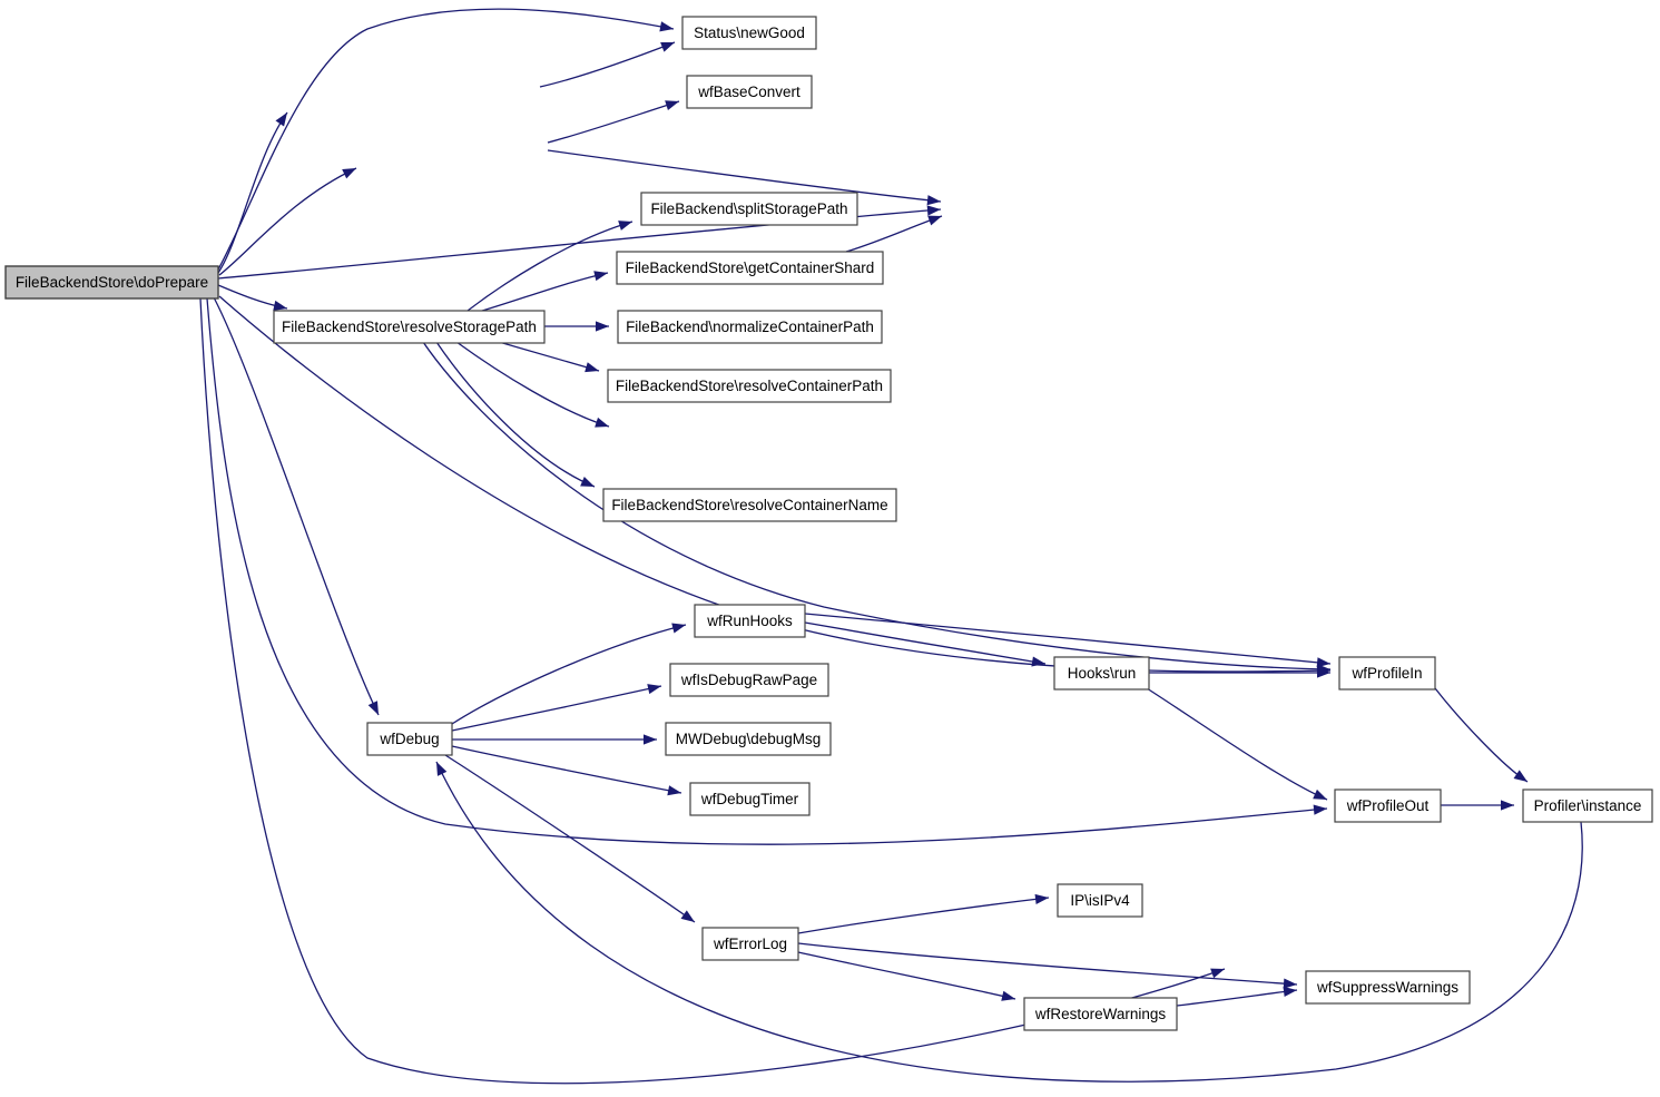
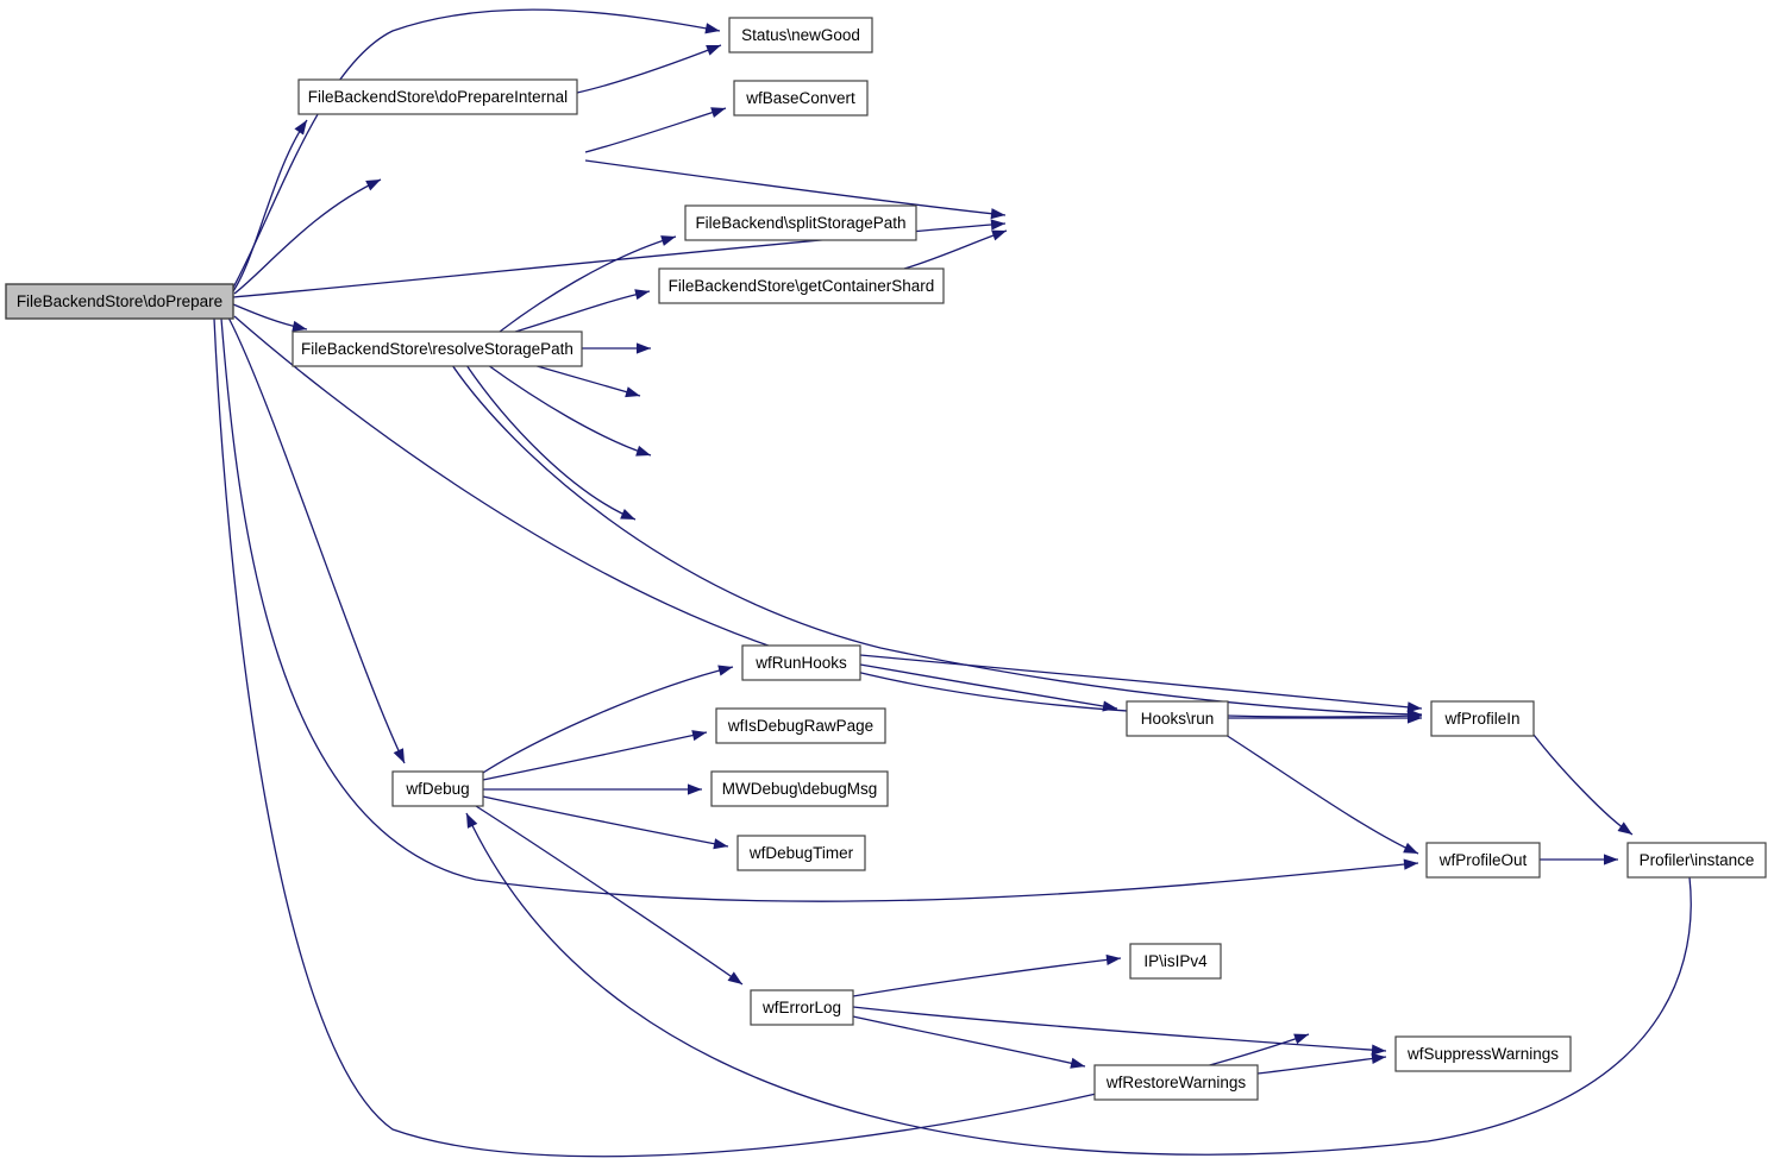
  FileBackendStore\doPrepare
  Status\newGood
+ FileBackendStore\doPrepareInternal
  wfBaseConvert
  FileBackend\splitStoragePath
  FileBackendStore\getContainerShard
  FileBackendStore\resolveStoragePath
- FileBackend\normalizeContainerPath
- FileBackendStore\resolveContainerPath
- FileBackendStore\resolveContainerName
  wfRunHooks
  Hooks\run
  wfProfileIn
  wfIsDebugRawPage
  wfDebug
  MWDebug\debugMsg
  wfDebugTimer
  wfProfileOut
  Profiler\instance
  IP\isIPv4
  wfErrorLog
  wfSuppressWarnings
  wfRestoreWarnings
